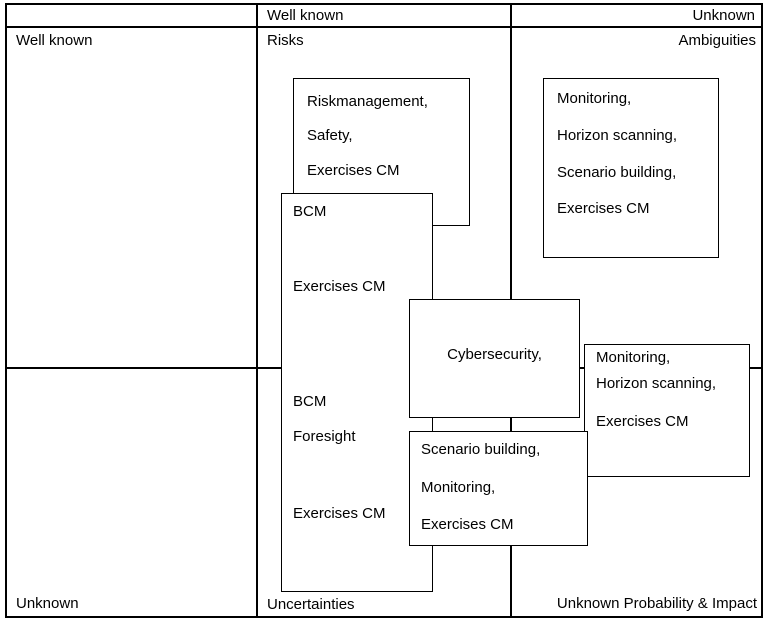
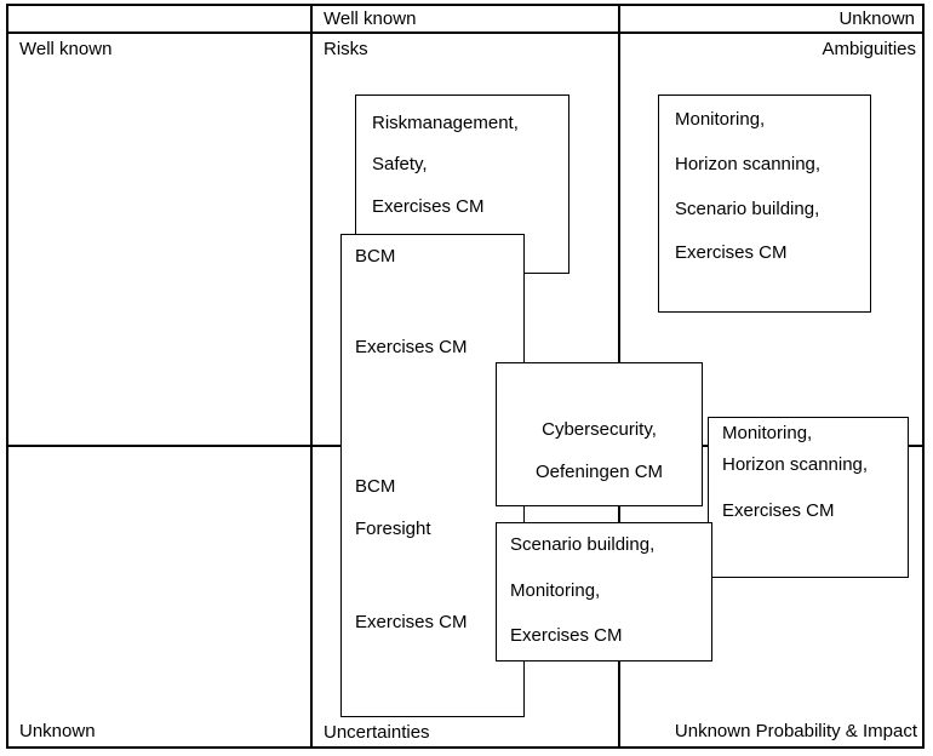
  Well known
  Unknown
  Well known
  Risks
  Ambiguities
  Unknown
  Uncertainties
  Unknown Probability & Impact
  Riskmanagement,
  Safety,
  Exercises CM
  BCM
  Exercises CM
  BCM
  Foresight
  Exercises CM
  Monitoring,
  Horizon scanning,
  Scenario building,
  Exercises CM
  Cybersecurity,
+ Oefeningen CM
  Monitoring,
  Horizon scanning,
  Exercises CM
  Scenario building,
  Monitoring,
  Exercises CM
